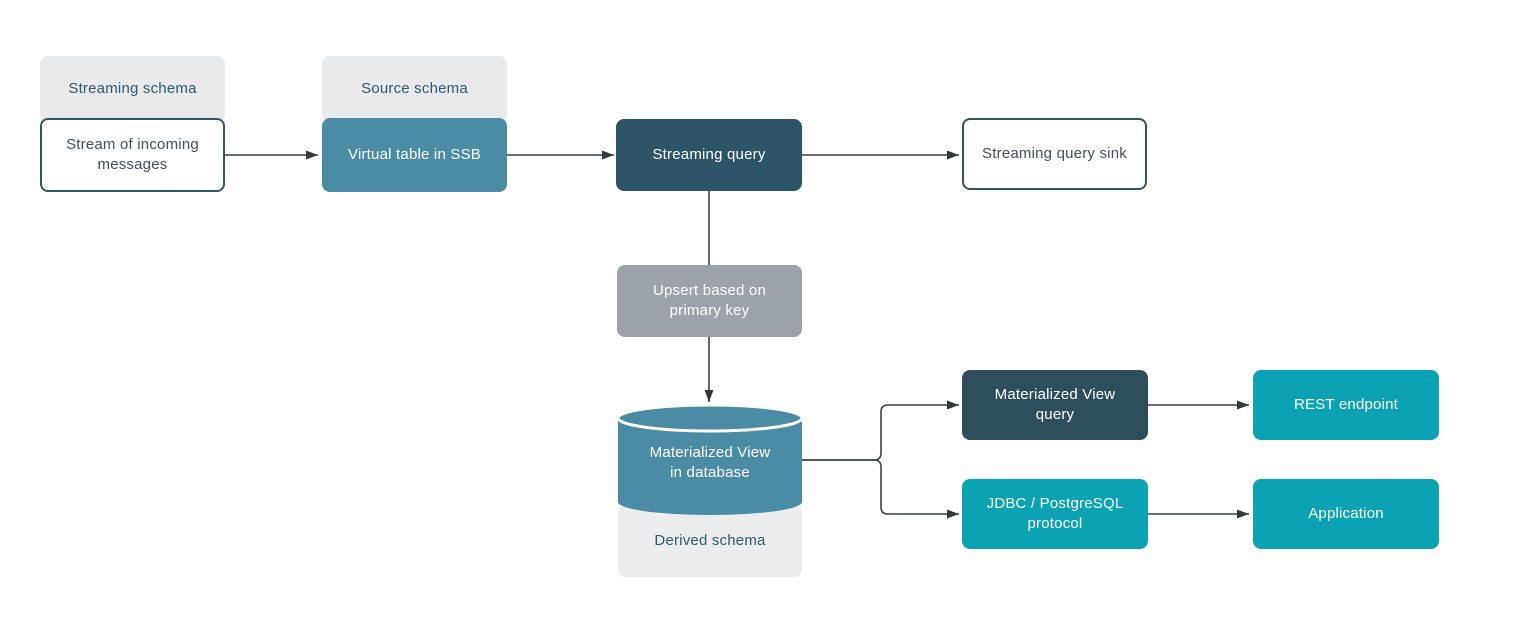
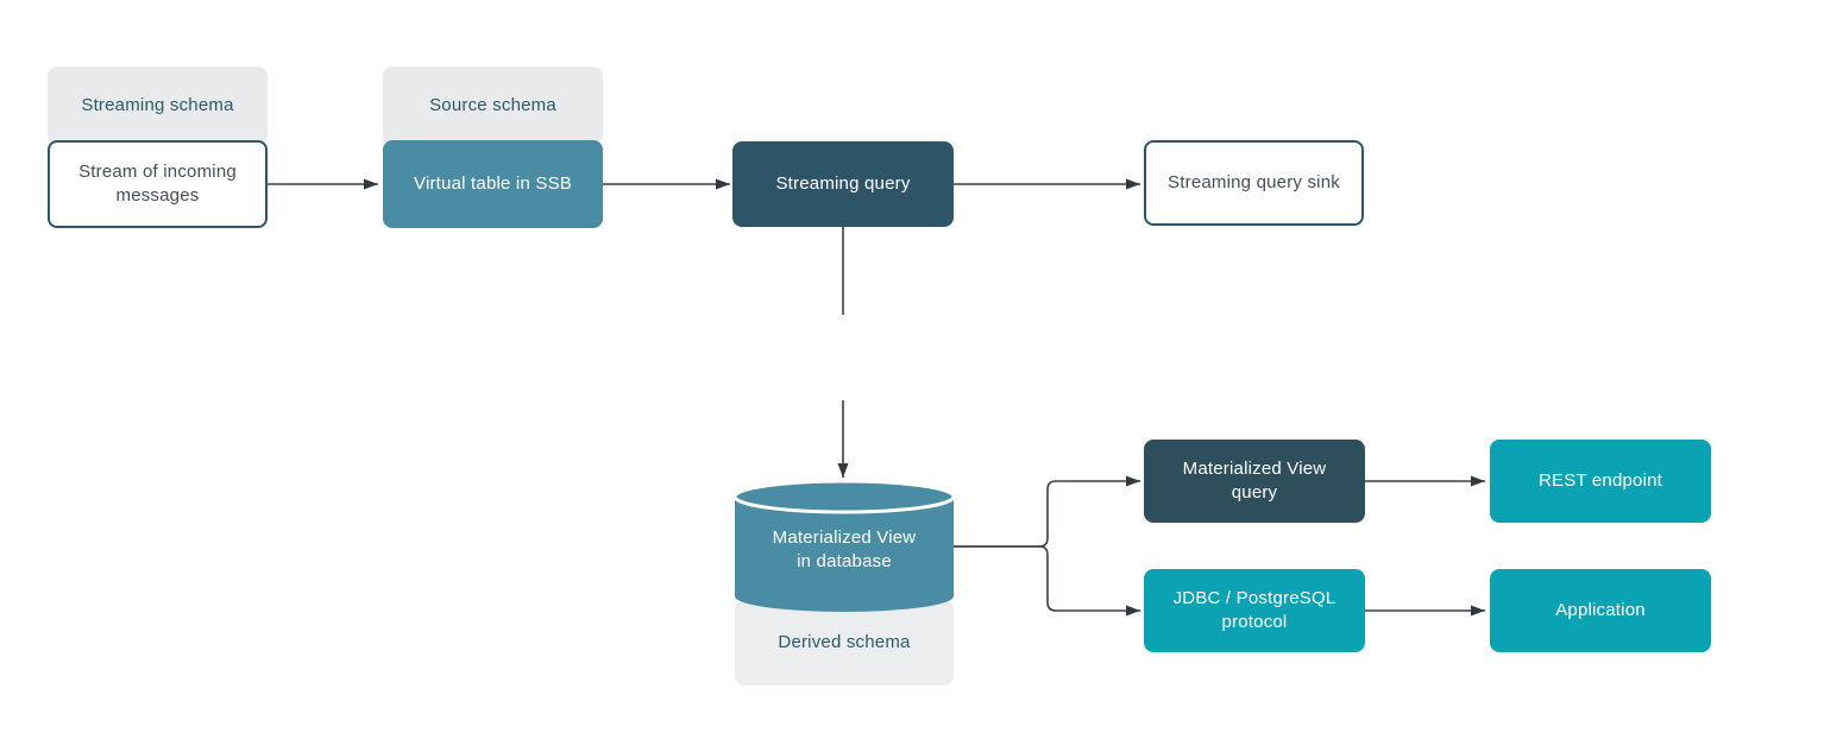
  Streaming schema
  Source schema
  Derived schema
  Stream of incoming
  messages
  Virtual table in SSB
  Streaming query
  Streaming query sink
- Upsert based on
- primary key
  Materialized View
  in database
  Materialized View
  query
  REST endpoint
  JDBC / PostgreSQL
  protocol
  Application
